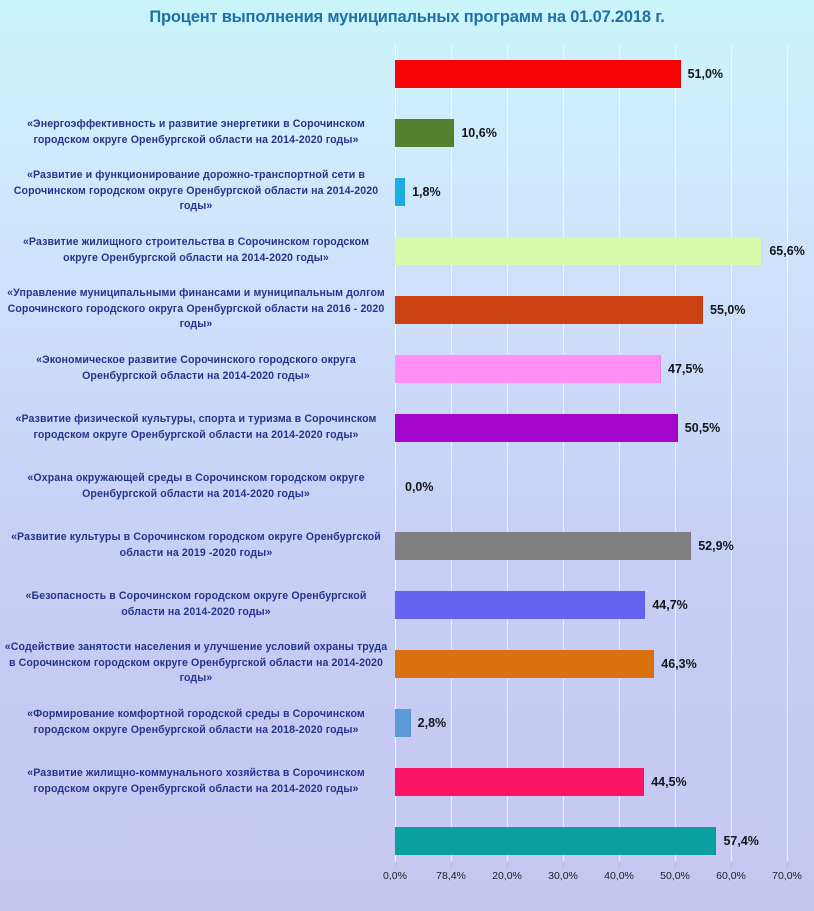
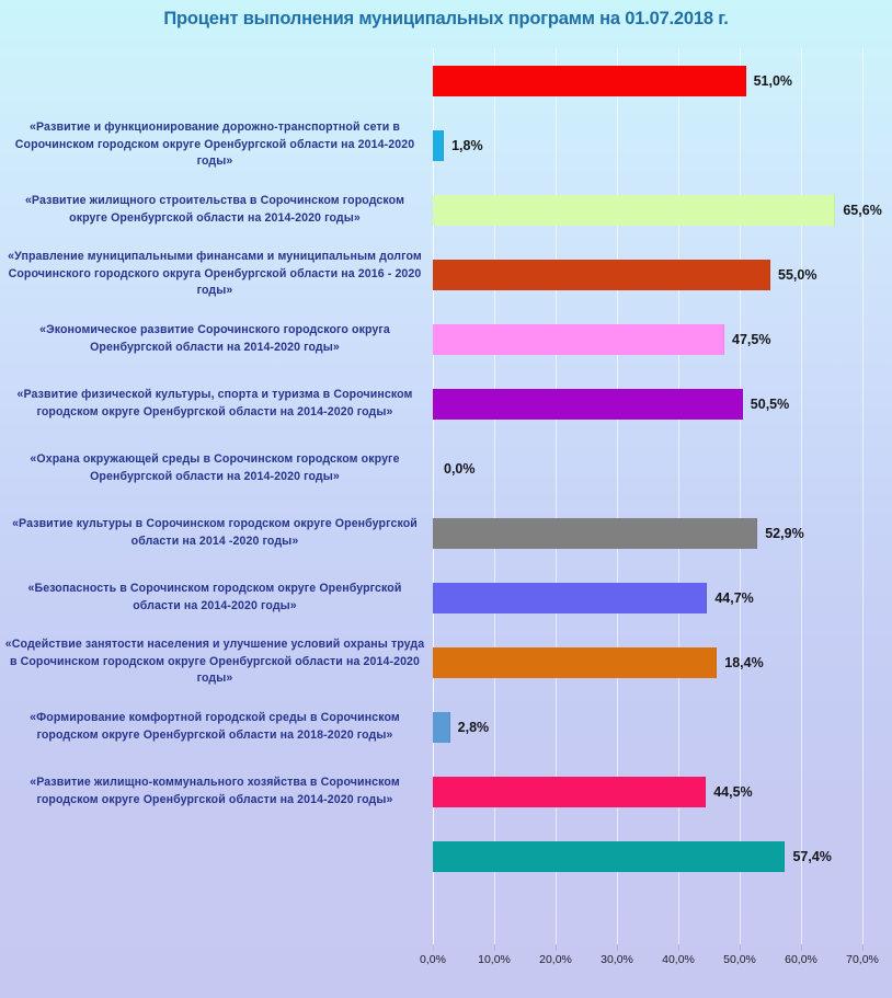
  Процент выполнения муниципальных программ на 01.07.2018 г.
  51,0%
- «Энергоэффективность и развитие энергетики в Сорочинском городском округе Оренбургской области на 2014-2020 годы»
- 10,6%
  «Развитие и функционирование дорожно-транспортной сети в Сорочинском городском округе Оренбургской области на 2014-2020 годы»
  1,8%
  «Развитие жилищного строительства в Сорочинском городском округе Оренбургской области на 2014-2020 годы»
  65,6%
  «Управление муниципальными финансами и муниципальным долгом Сорочинского городского округа Оренбургской области на 2016 - 2020 годы»
  55,0%
  «Экономическое развитие Сорочинского городского округа Оренбургской области на 2014-2020 годы»
  47,5%
  «Развитие физической культуры, спорта и туризма в Сорочинском городском округе Оренбургской области на 2014-2020 годы»
  50,5%
  «Охрана окружающей среды в Сорочинском городском округе Оренбургской области на 2014-2020 годы»
  0,0%
- «Развитие культуры в Сорочинском городском округе Оренбургской области на 2019 -2020 годы»
+ «Развитие культуры в Сорочинском городском округе Оренбургской области на 2014 -2020 годы»
  52,9%
  «Безопасность в Сорочинском городском округе Оренбургской области на 2014-2020 годы»
  44,7%
  «Содействие занятости населения и улучшение условий охраны труда в Сорочинском городском округе Оренбургской области на 2014-2020 годы»
- 46,3%
+ 18,4%
  «Формирование комфортной городской среды в Сорочинском городском округе Оренбургской области на 2018-2020 годы»
  2,8%
  «Развитие жилищно-коммунального хозяйства в Сорочинском городском округе Оренбургской области на 2014-2020 годы»
  44,5%
  57,4%
  0,0%
- 78,4%
+ 10,0%
  20,0%
  30,0%
  40,0%
  50,0%
  60,0%
  70,0%
